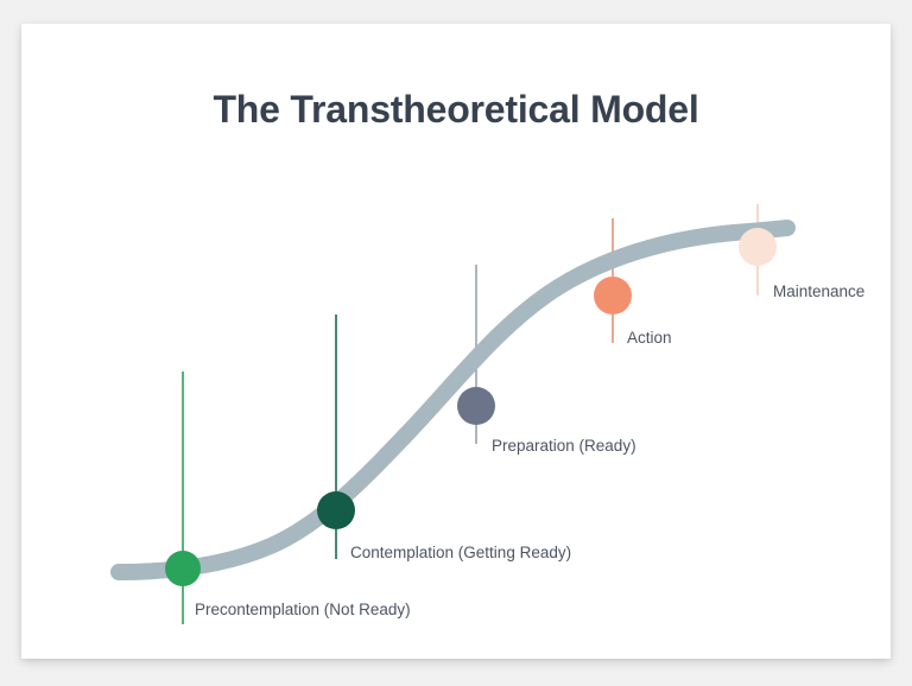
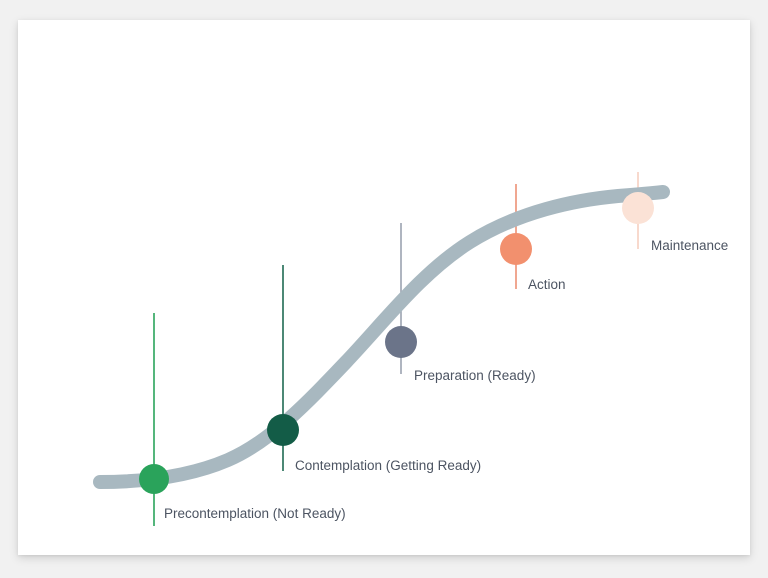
- The Transtheoretical Model
  Precontemplation (Not Ready)
  Contemplation (Getting Ready)
  Preparation (Ready)
  Action
  Maintenance
